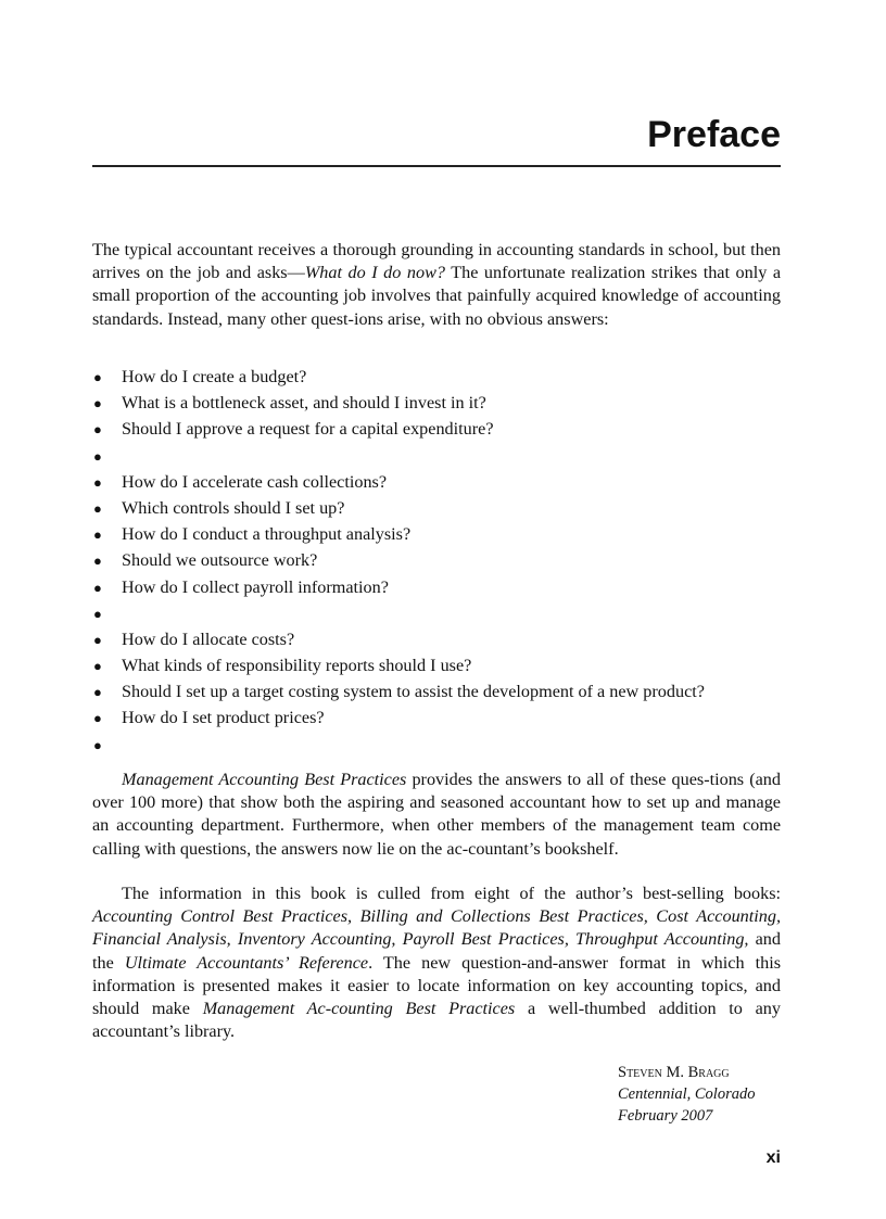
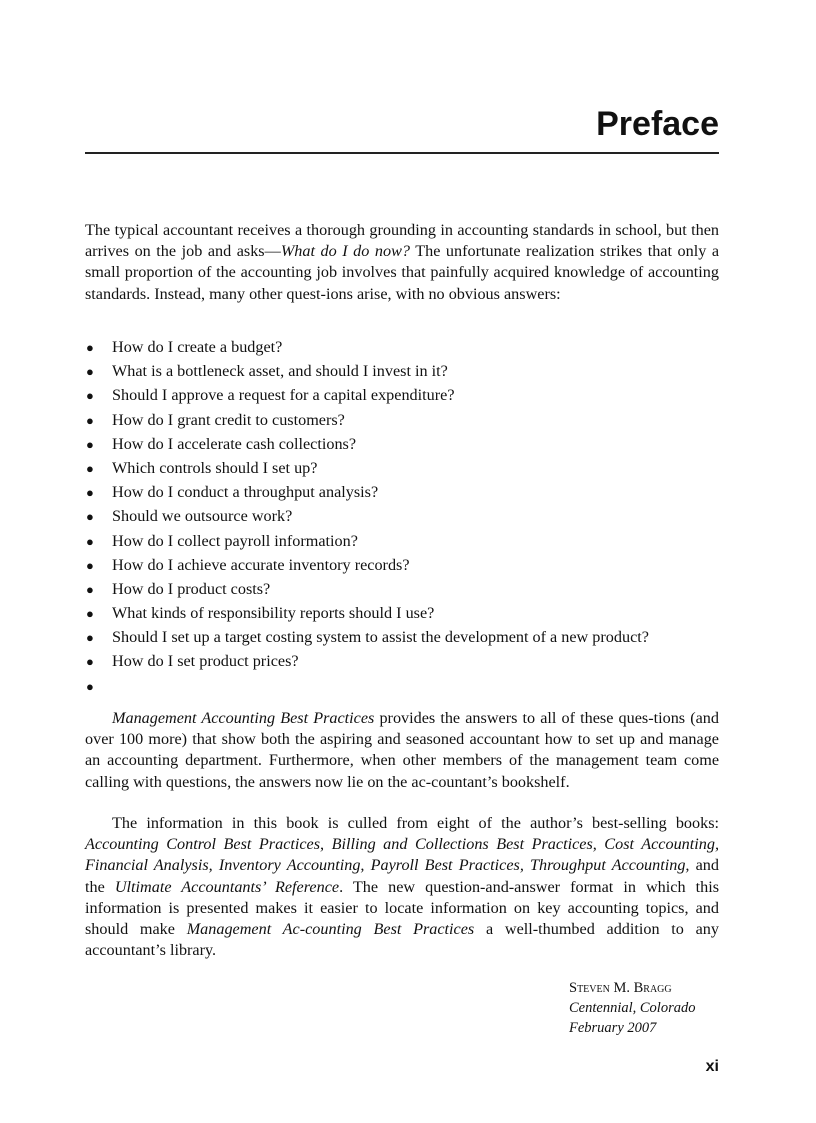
  Preface
  The typical accountant receives a thorough grounding in accounting standards in school, but then arrives on the job and asks—What do I do now? The unfortunate realization strikes that only a small proportion of the accounting job involves that painfully acquired knowledge of accounting standards. Instead, many other quest-ions arise, with no obvious answers:
  ●
  How do I create a budget?
  ●
  What is a bottleneck asset, and should I invest in it?
  ●
  Should I approve a request for a capital expenditure?
  ●
+ How do I grant credit to customers?
  ●
  How do I accelerate cash collections?
  ●
  Which controls should I set up?
  ●
  How do I conduct a throughput analysis?
  ●
  Should we outsource work?
  ●
  How do I collect payroll information?
  ●
+ How do I achieve accurate inventory records?
  ●
- How do I allocate costs?
+ How do I product costs?
  ●
  What kinds of responsibility reports should I use?
  ●
  Should I set up a target costing system to assist the development of a new product?
  ●
  How do I set product prices?
  ●
  Management Accounting Best Practices provides the answers to all of these ques-tions (and over 100 more) that show both the aspiring and seasoned accountant how to set up and manage an accounting department. Furthermore, when other members of the management team come calling with questions, the answers now lie on the ac-countant’s bookshelf.
  The information in this book is culled from eight of the author’s best-selling books: Accounting Control Best Practices, Billing and Collections Best Practices, Cost Accounting, Financial Analysis, Inventory Accounting, Payroll Best Practices, Throughput Accounting, and the Ultimate Accountants’ Reference. The new question-and-answer format in which this information is presented makes it easier to locate information on key accounting topics, and should make Management Ac-counting Best Practices a well-thumbed addition to any accountant’s library.
  Steven M. Bragg
  Centennial, Colorado
  February 2007
  xi
